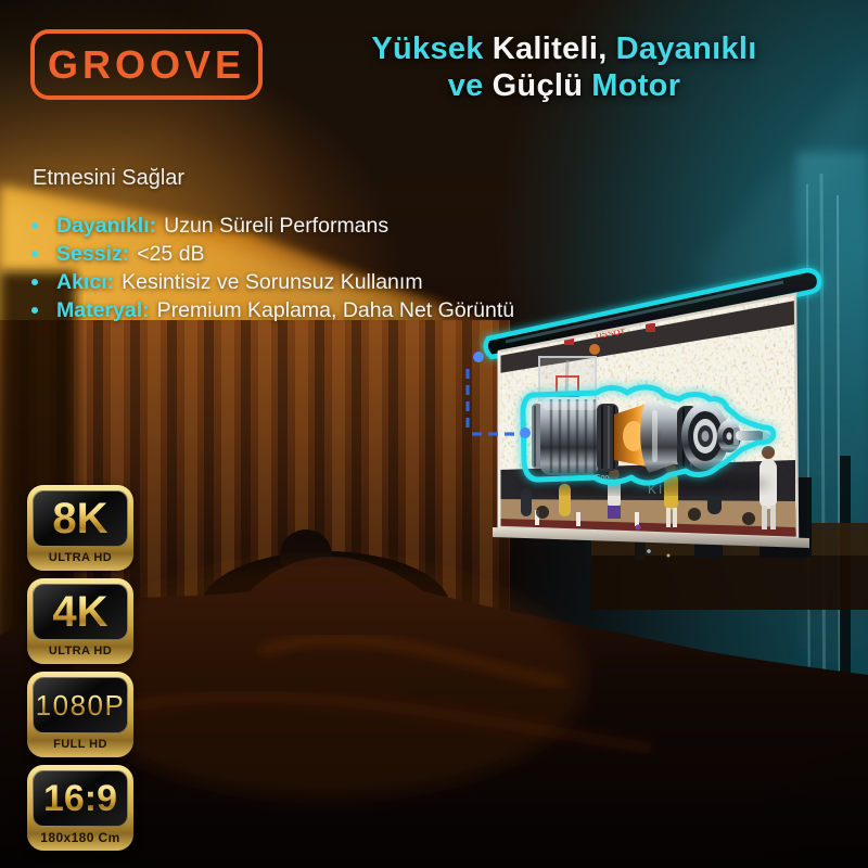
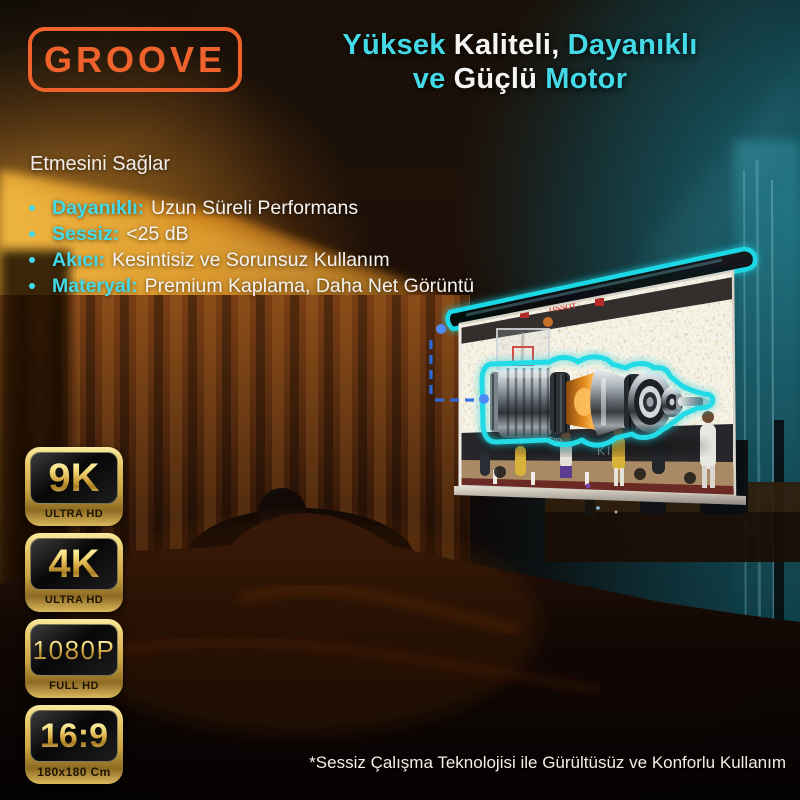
  GROOVE
  Yüksek Kaliteli, Dayanıklı
  ve Güçlü Motor
  Etmesini Sağlar
  Dayanıklı:
  Uzun Süreli Performans
  Sessiz:
  <25 dB
  Akıcı:
  Kesintisiz ve Sorunsuz Kullanım
  Materyal:
  Premium Kaplama, Daha Net Görüntü
- 8K
+ 9K
  ULTRA HD
  4K
  ULTRA HD
  1080P
  FULL HD
  16:9
  180x180 Cm
+ *Sessiz Çalışma Teknolojisi ile Gürültüsüz ve Konforlu Kullanım
